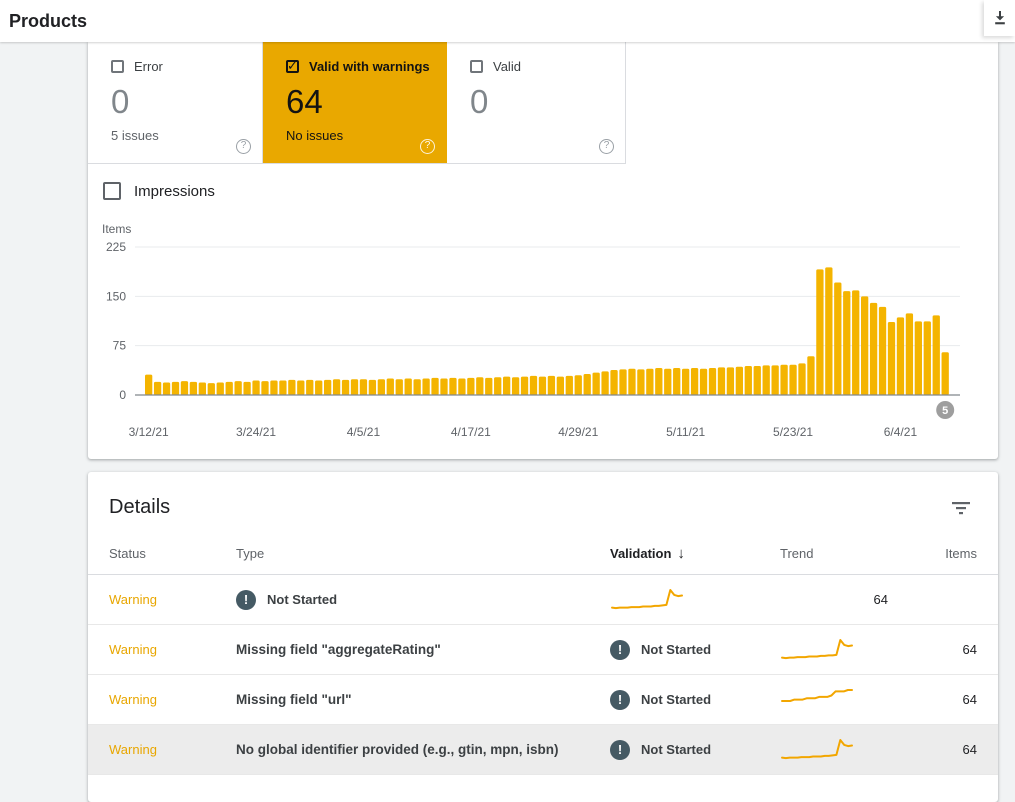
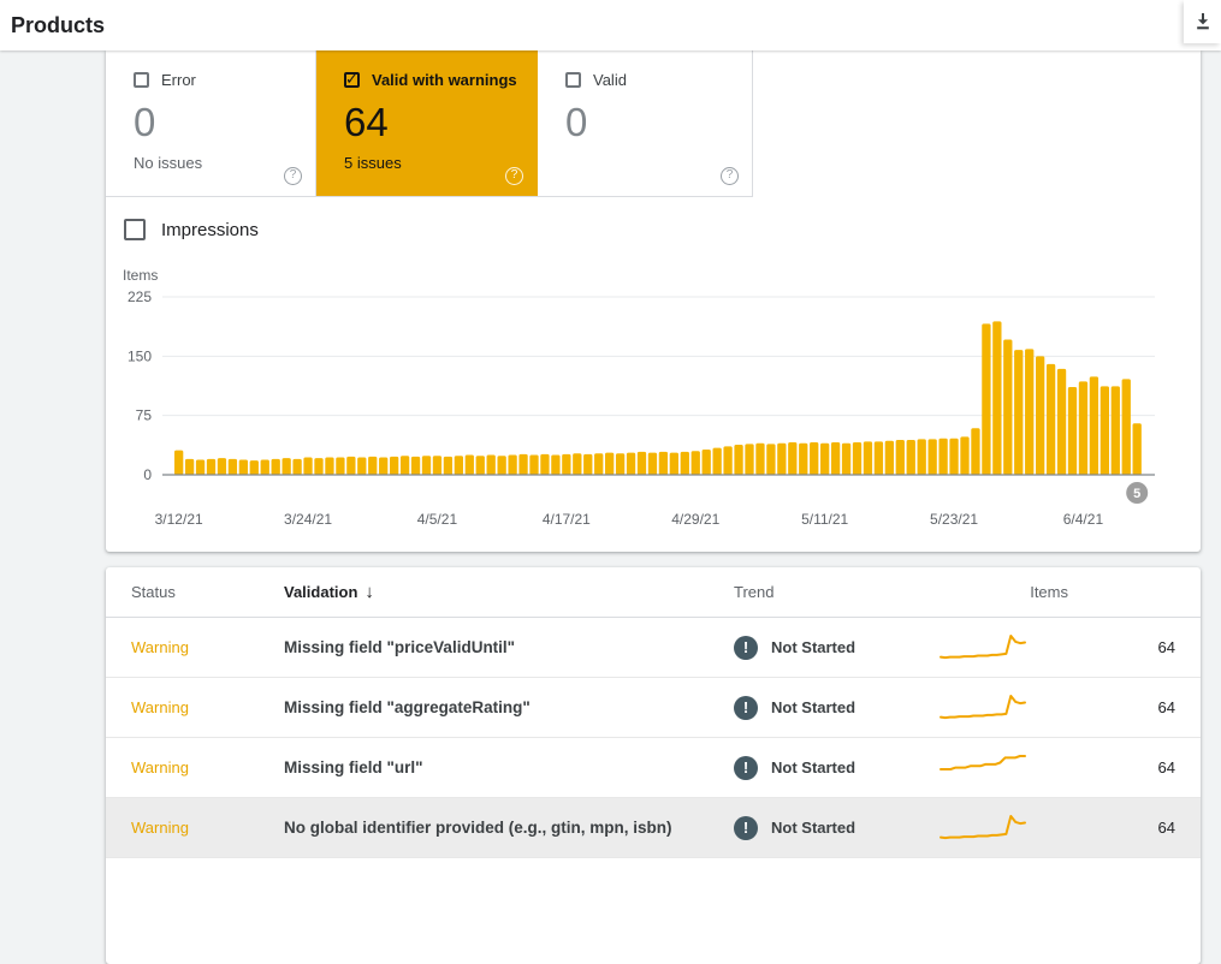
  Products
  Error
  0
- 5 issues
+ No issues
  ?
  Valid with warnings
  64
- No issues
+ 5 issues
  ?
  Valid
  0
  ?
  Impressions
  Items
  0
  75
  150
  225
  3/12/21
  3/24/21
  4/5/21
  4/17/21
  4/29/21
  5/11/21
  5/23/21
  6/4/21
  5
- Details
  Status
- Type
  Validation
  ↓
  Trend
  Items
  Warning
+ Missing field "priceValidUntil"
  !
  Not Started
  64
  Warning
  Missing field "aggregateRating"
  !
  Not Started
  64
  Warning
  Missing field "url"
  !
  Not Started
  64
  Warning
  No global identifier provided (e.g., gtin, mpn, isbn)
  !
  Not Started
  64
